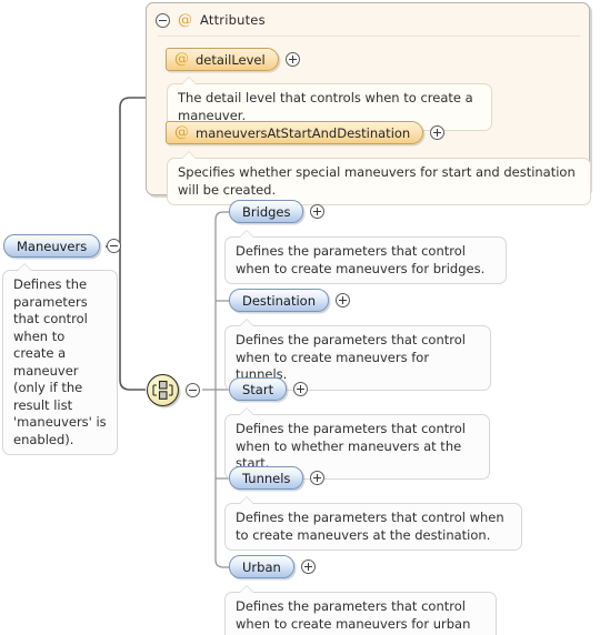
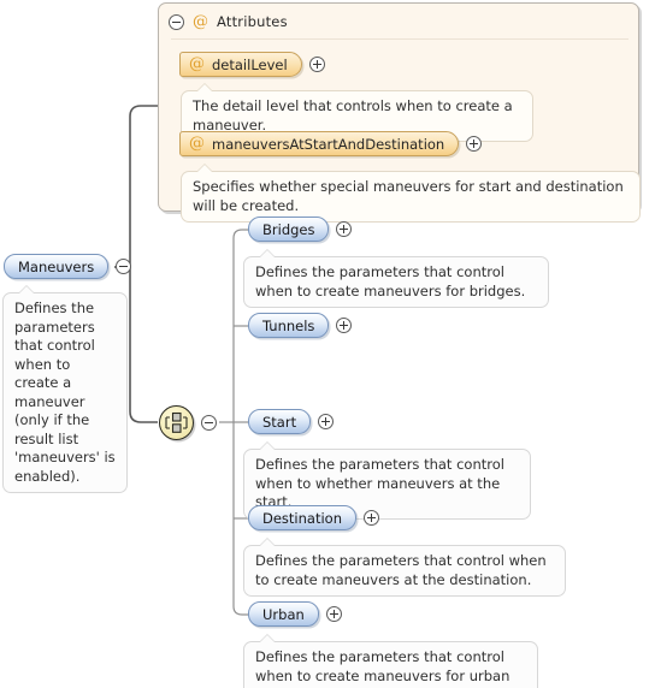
  @
  Attributes
  @
  detailLevel
  The detail level that controls when to create a maneuver.
  @
  maneuversAtStartAndDestination
  Specifies whether special maneuvers for start and destination will be created.
  Maneuvers
  Defines the parameters that control when to create a maneuver (only if the result list 'maneuvers' is enabled).
  Bridges
  Defines the parameters that control when to create maneuvers for bridges.
- Destination
+ Tunnels
- Defines the parameters that control when to create maneuvers for tunnels.
  Start
  Defines the parameters that control when to whether maneuvers at the start.
- Tunnels
+ Destination
  Defines the parameters that control when to create maneuvers at the destination.
  Urban
  Defines the parameters that control when to create maneuvers for urban
